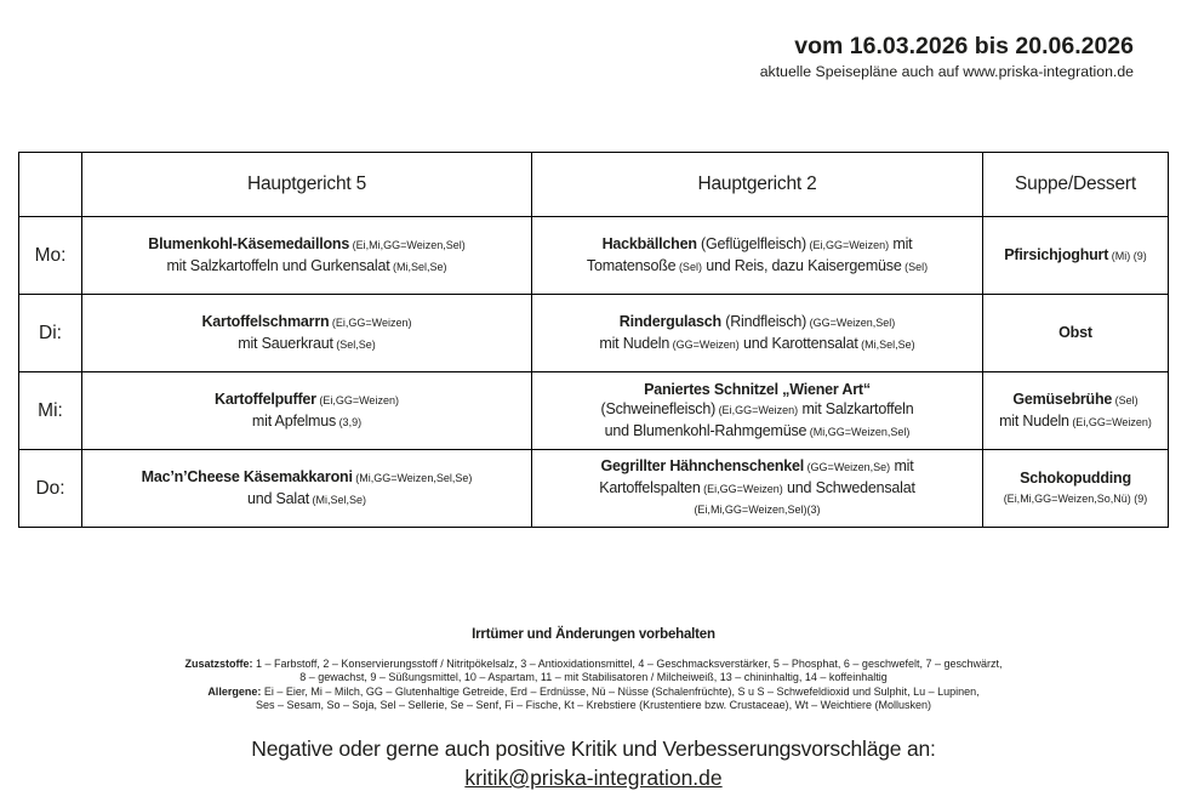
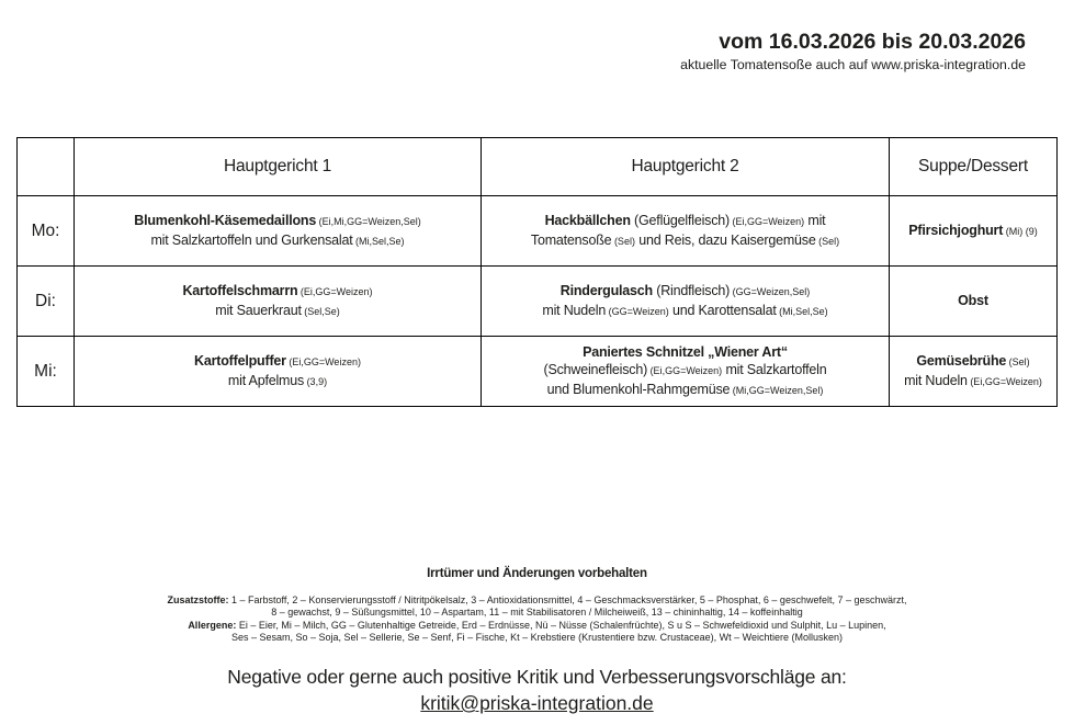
- vom 16.03.2026 bis 20.06.2026
+ vom 16.03.2026 bis 20.03.2026
- aktuelle Speisepläne auch auf www.priska-integration.de
+ aktuelle Tomatensoße auch auf www.priska-integration.de
- 	Hauptgericht 5	Hauptgericht 2	Suppe/Dessert
+ 	Hauptgericht 1	Hauptgericht 2	Suppe/Dessert
  Mo:	Blumenkohl-Käsemedaillons (Ei,Mi,GG=Weizen,Sel)mit Salzkartoffeln und Gurkensalat (Mi,Sel,Se)	Hackbällchen (Geflügelfleisch) (Ei,GG=Weizen) mitTomatensoße (Sel) und Reis, dazu Kaisergemüse (Sel)	Pfirsichjoghurt (Mi) (9)
  Di:	Kartoffelschmarrn (Ei,GG=Weizen)mit Sauerkraut (Sel,Se)	Rindergulasch (Rindfleisch) (GG=Weizen,Sel)mit Nudeln (GG=Weizen) und Karottensalat (Mi,Sel,Se)	Obst
  Mi:	Kartoffelpuffer (Ei,GG=Weizen)mit Apfelmus (3,9)	Paniertes Schnitzel „Wiener Art“(Schweinefleisch) (Ei,GG=Weizen) mit Salzkartoffelnund Blumenkohl-Rahmgemüse (Mi,GG=Weizen,Sel)	Gemüsebrühe (Sel)mit Nudeln (Ei,GG=Weizen)
- Do:	Mac’n’Cheese Käsemakkaroni (Mi,GG=Weizen,Sel,Se)und Salat (Mi,Sel,Se)	Gegrillter Hähnchenschenkel (GG=Weizen,Se) mitKartoffelspalten (Ei,GG=Weizen) und Schwedensalat(Ei,Mi,GG=Weizen,Sel)(3)	Schokopudding(Ei,Mi,GG=Weizen,So,Nü) (9)
  Irrtümer und Änderungen vorbehalten
  Zusatzstoffe: 1 – Farbstoff, 2 – Konservierungsstoff / Nitritpökelsalz, 3 – Antioxidationsmittel, 4 – Geschmacksverstärker, 5 – Phosphat, 6 – geschwefelt, 7 – geschwärzt,
  8 – gewachst, 9 – Süßungsmittel, 10 – Aspartam, 11 – mit Stabilisatoren / Milcheiweiß, 13 – chininhaltig, 14 – koffeinhaltig
  Allergene: Ei – Eier, Mi – Milch, GG – Glutenhaltige Getreide, Erd – Erdnüsse, Nü – Nüsse (Schalenfrüchte), S u S – Schwefeldioxid und Sulphit, Lu – Lupinen,
  Ses – Sesam, So – Soja, Sel – Sellerie, Se – Senf, Fi – Fische, Kt – Krebstiere (Krustentiere bzw. Crustaceae), Wt – Weichtiere (Mollusken)
  Negative oder gerne auch positive Kritik und Verbesserungsvorschläge an:
  kritik@priska-integration.de
